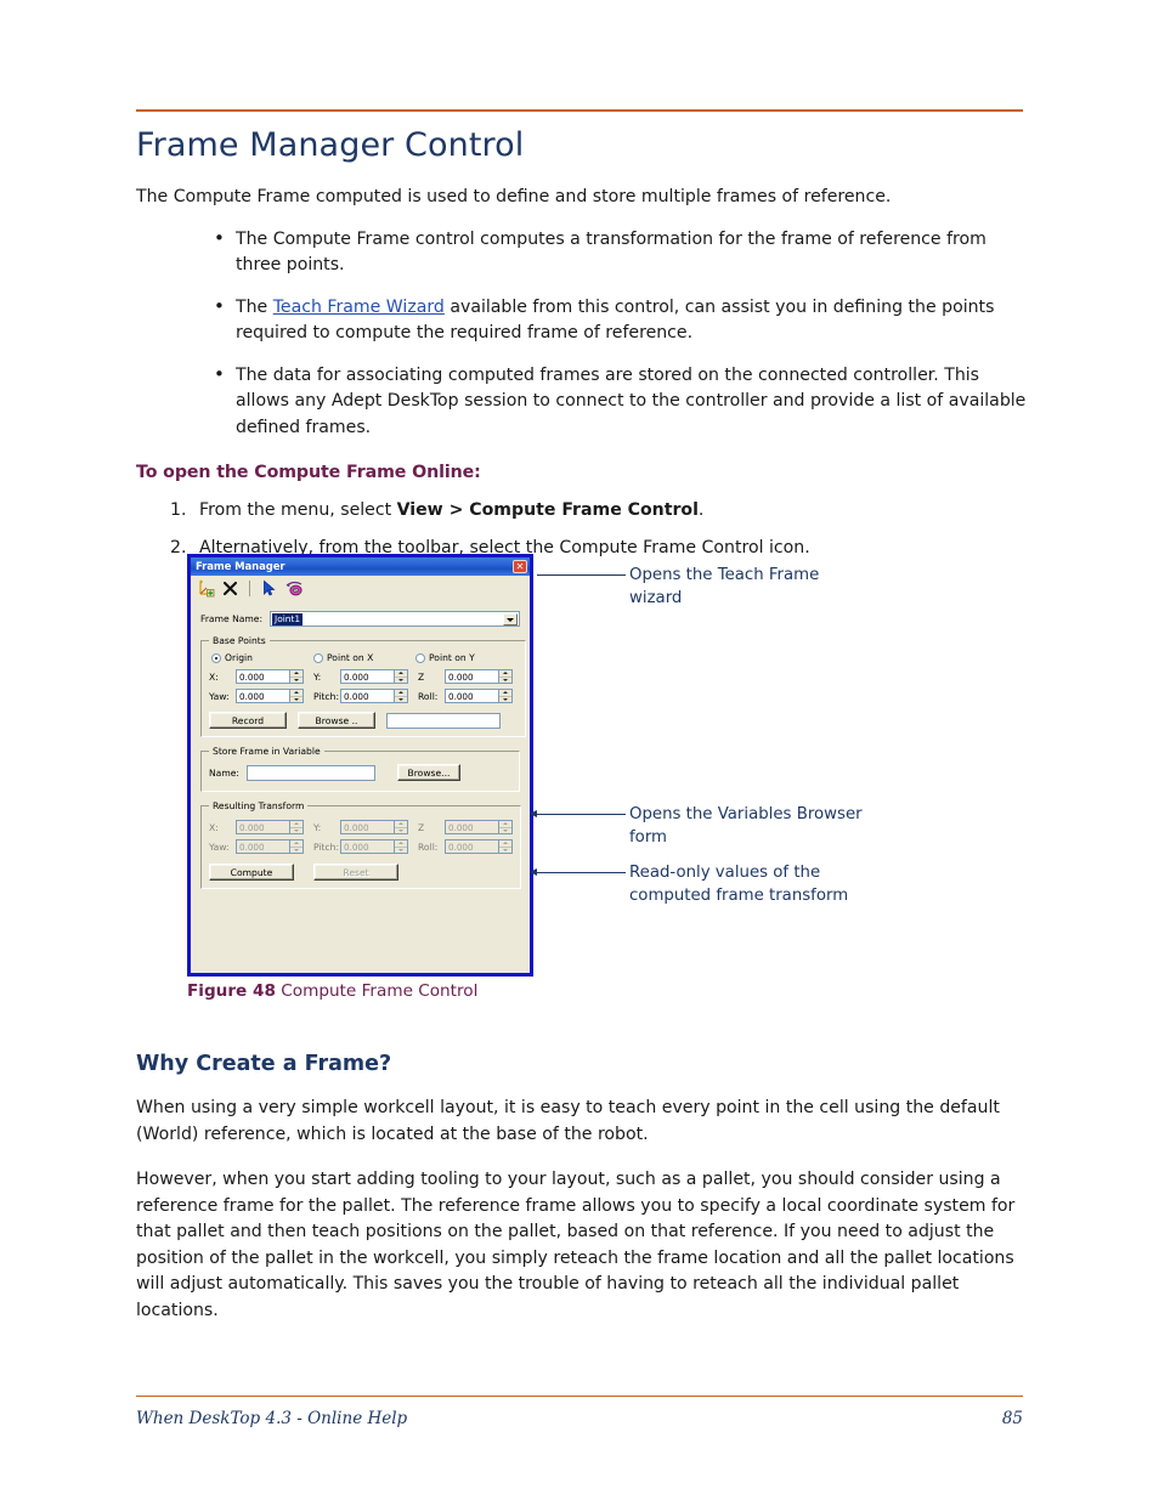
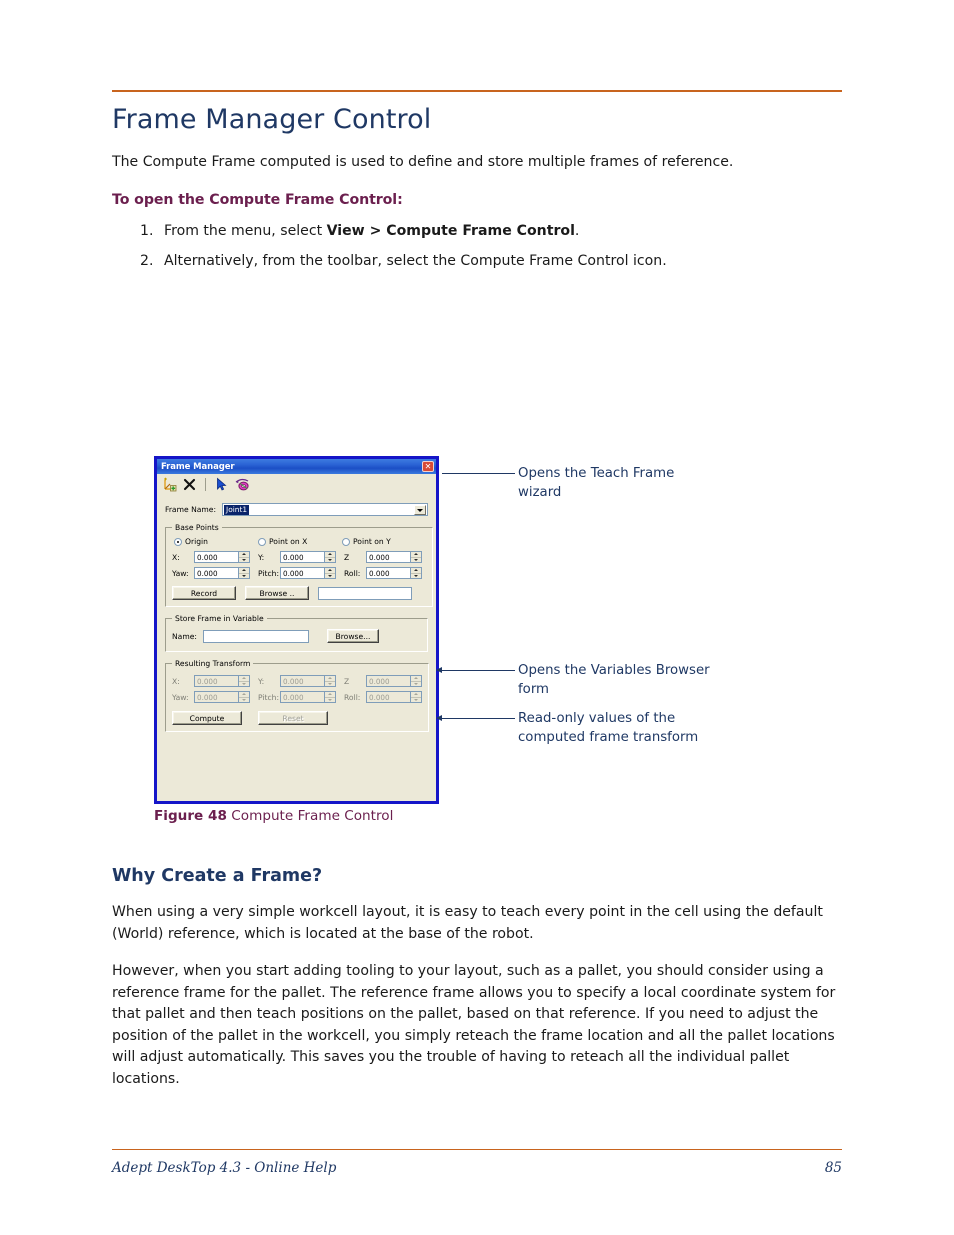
  Frame Manager Control
  The Compute Frame computed is used to define and store multiple frames of reference.
- The Compute Frame control computes a transformation for the frame of reference from three points.
- The Teach Frame Wizard available from this control, can assist you in defining the points required to compute the required frame of reference.
- The data for associating computed frames are stored on the connected controller. This allows any Adept DeskTop session to connect to the controller and provide a list of available defined frames.
- To open the Compute Frame Online:
+ To open the Compute Frame Control:
  From the menu, select View > Compute Frame Control.
  Alternatively, from the toolbar, select the Compute Frame Control icon.
  Frame Manager
  ✕
  Frame Name:
  Joint1
  Base Points
  Origin
  Point on X
  Point on Y
  X:
  0.000
  Y:
  0.000
  Z
  0.000
  Yaw:
  0.000
  Pitch:
  0.000
  Roll:
  0.000
  Record
  Browse ..
  Store Frame in Variable
  Name:
  Browse...
  Resulting Transform
  X:
  0.000
  Y:
  0.000
  Z
  0.000
  Yaw:
  0.000
  Pitch:
  0.000
  Roll:
  0.000
  Compute
  Reset
  Opens the Teach Frame
  wizard
  Opens the Variables Browser
  form
  Read-only values of the
  computed frame transform
  Figure 48 Compute Frame Control
  Why Create a Frame?
  When using a very simple workcell layout, it is easy to teach every point in the cell using the default (World) reference, which is located at the base of the robot.
  However, when you start adding tooling to your layout, such as a pallet, you should consider using a reference frame for the pallet. The reference frame allows you to specify a local coordinate system for that pallet and then teach positions on the pallet, based on that reference. If you need to adjust the position of the pallet in the workcell, you simply reteach the frame location and all the pallet locations will adjust automatically. This saves you the trouble of having to reteach all the individual pallet locations.
- When DeskTop 4.3 - Online Help
+ Adept DeskTop 4.3 - Online Help
  85
